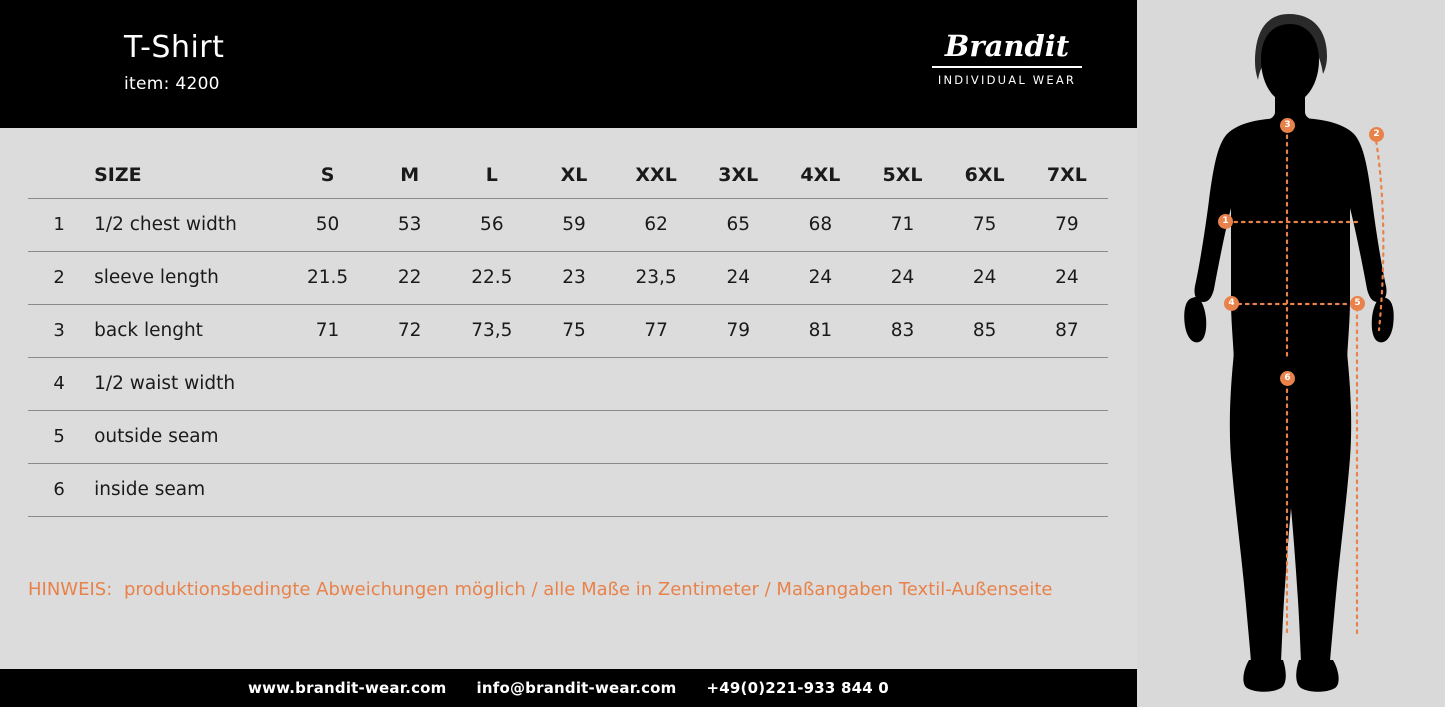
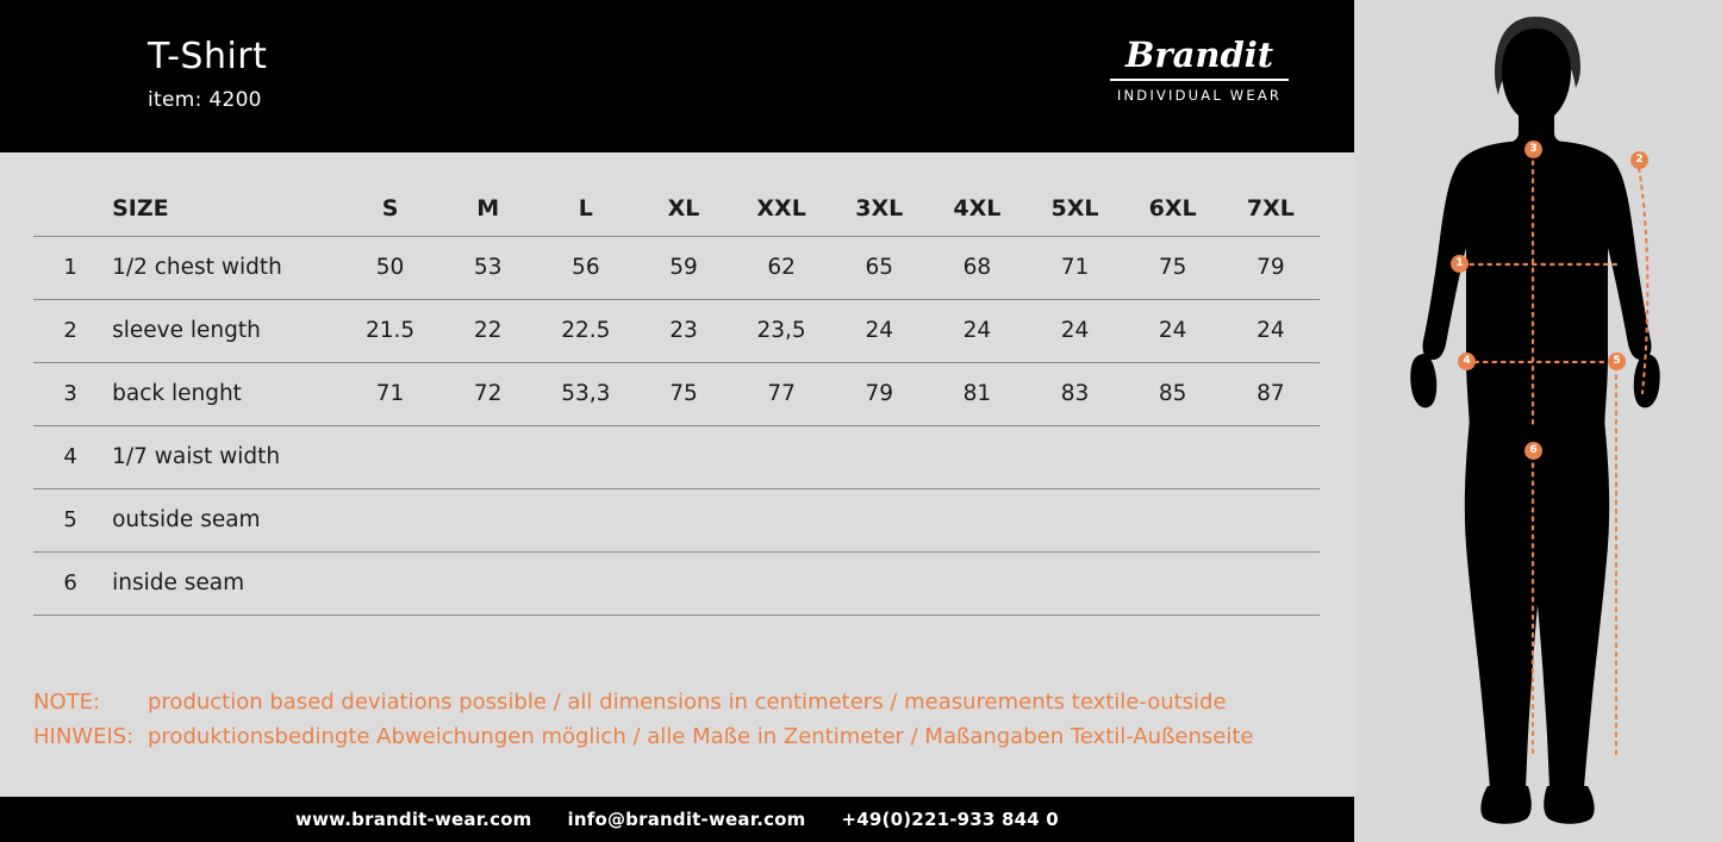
  T-Shirt
  item: 4200
  Brandit
  INDIVIDUAL WEAR
  	SIZE	S	M	L	XL	XXL	3XL	4XL	5XL	6XL	7XL
  1	1/2 chest width	50	53	56	59	62	65	68	71	75	79
  2	sleeve length	21.5	22	22.5	23	23,5	24	24	24	24	24
- 3	back lenght	71	72	73,5	75	77	79	81	83	85	87
+ 3	back lenght	71	72	53,3	75	77	79	81	83	85	87
- 4	1/2 waist width
+ 4	1/7 waist width
  5	outside seam
  6	inside seam
+ NOTE: production based deviations possible / all dimensions in centimeters / measurements textile-outside
  HINWEIS: produktionsbedingte Abweichungen möglich / alle Maße in Zentimeter / Maßangaben Textil-Außenseite
  www.brandit-wear.com
  info@brandit-wear.com
  +49(0)221-933 844 0
  1
  2
  3
  4
  5
  6
